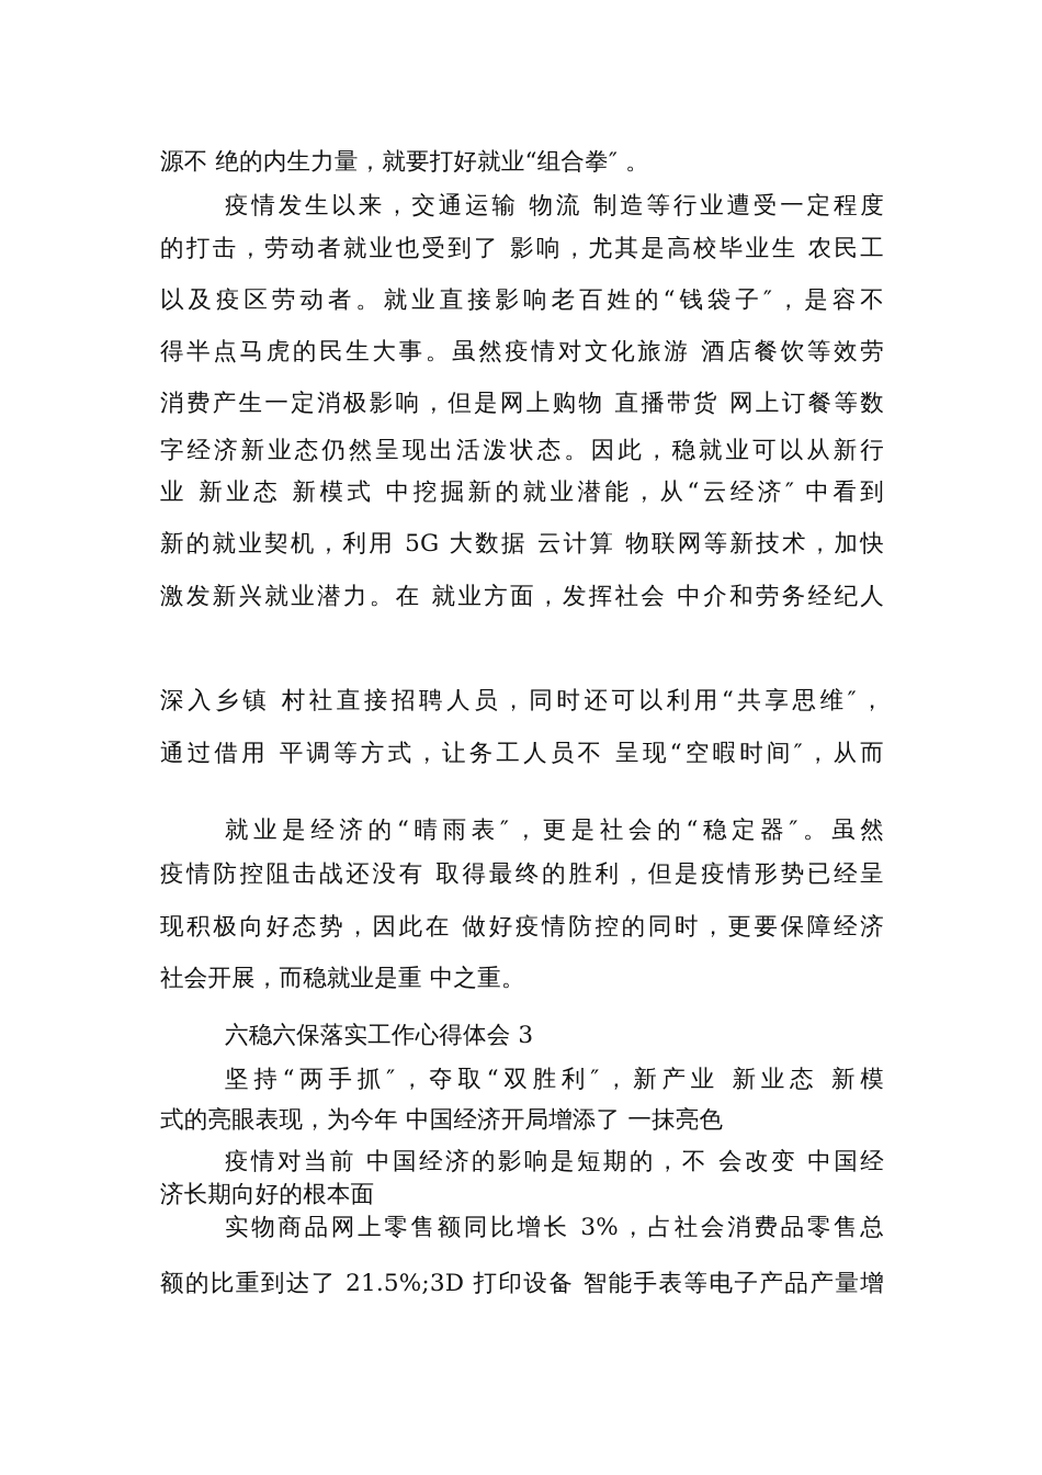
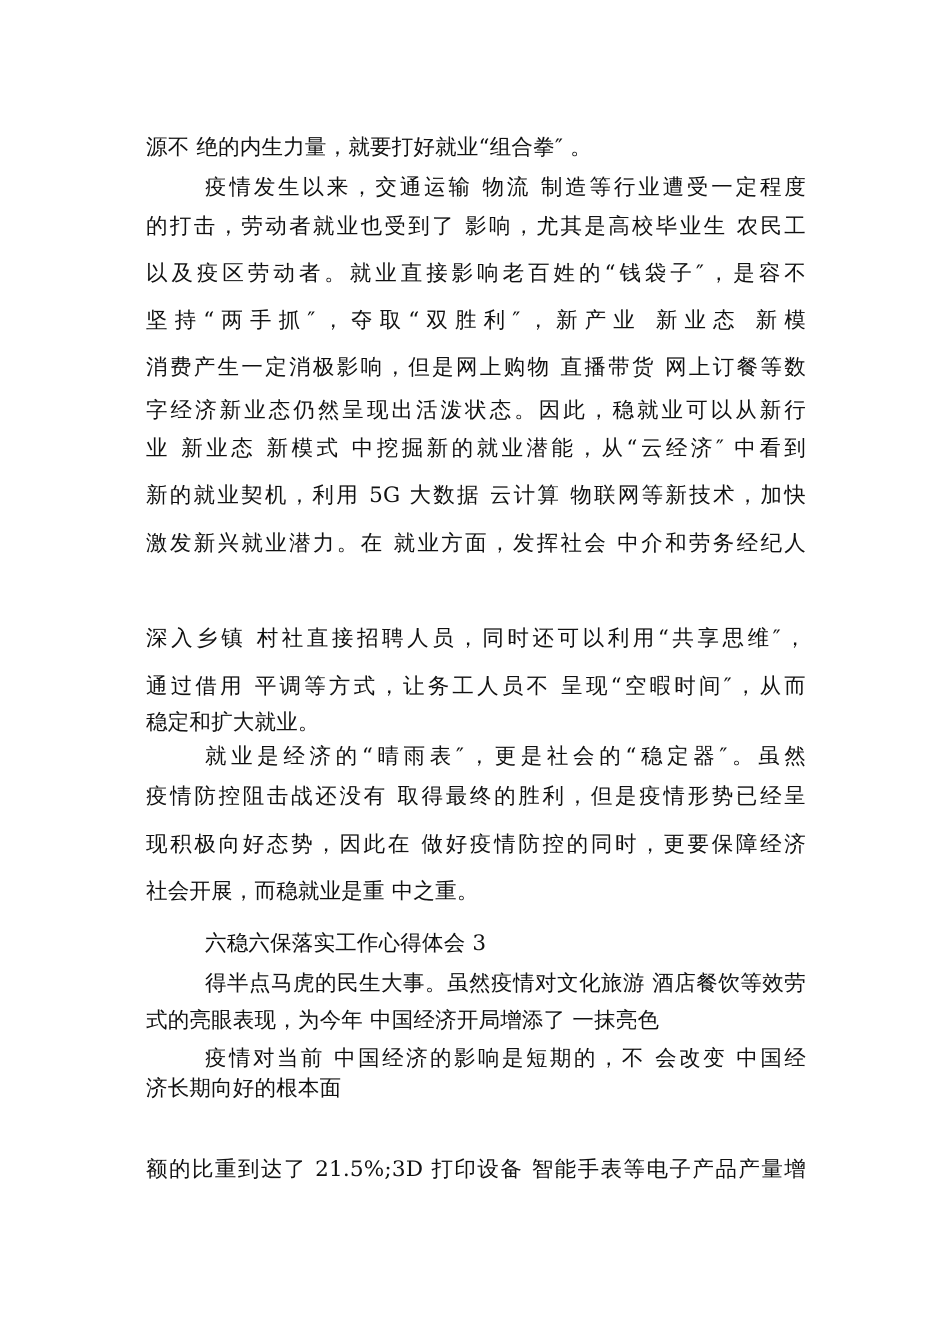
  源不 绝的内生力量，就要打好就业“组合拳″ 。
  疫情发生以来，交通运输 物流 制造等行业遭受一定程度
  的打击，劳动者就业也受到了 影响，尤其是高校毕业生 农民工
  以及疫区劳动者。就业直接影响老百姓的“钱袋子″，是容不
- 得半点马虎的民生大事。虽然疫情对文化旅游 酒店餐饮等效劳
+ 坚持“两手抓″，夺取“双胜利″，新产业 新业态 新模
  消费产生一定消极影响，但是网上购物 直播带货 网上订餐等数
  字经济新业态仍然呈现出活泼状态。因此，稳就业可以从新行
  业 新业态 新模式 中挖掘新的就业潜能，从“云经济″ 中看到
  新的就业契机，利用 5G 大数据 云计算 物联网等新技术，加快
  激发新兴就业潜力。在 就业方面，发挥社会 中介和劳务经纪人
  深入乡镇 村社直接招聘人员，同时还可以利用“共享思维″，
  通过借用 平调等方式，让务工人员不 呈现“空暇时间″，从而
+ 稳定和扩大就业。
  就业是经济的“晴雨表″，更是社会的“稳定器″。虽然
  疫情防控阻击战还没有 取得最终的胜利，但是疫情形势已经呈
  现积极向好态势，因此在 做好疫情防控的同时，更要保障经济
  社会开展，而稳就业是重 中之重。
  六稳六保落实工作心得体会 3
- 坚持“两手抓″，夺取“双胜利″，新产业 新业态 新模
+ 得半点马虎的民生大事。虽然疫情对文化旅游 酒店餐饮等效劳
  式的亮眼表现，为今年 中国经济开局增添了 一抹亮色
  疫情对当前 中国经济的影响是短期的，不 会改变 中国经
  济长期向好的根本面
- 实物商品网上零售额同比增长 3%，占社会消费品零售总
  额的比重到达了 21.5%;3D 打印设备 智能手表等电子产品产量增
